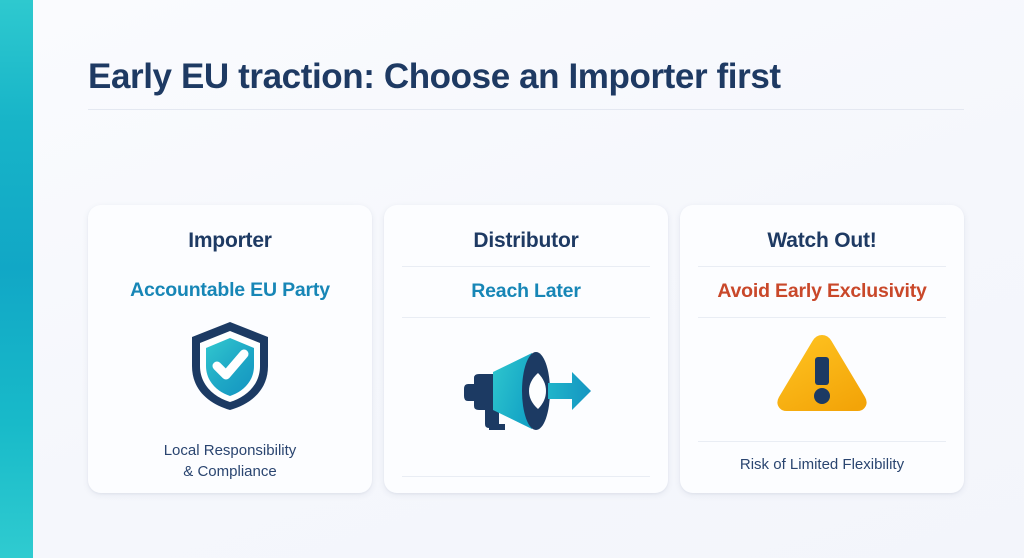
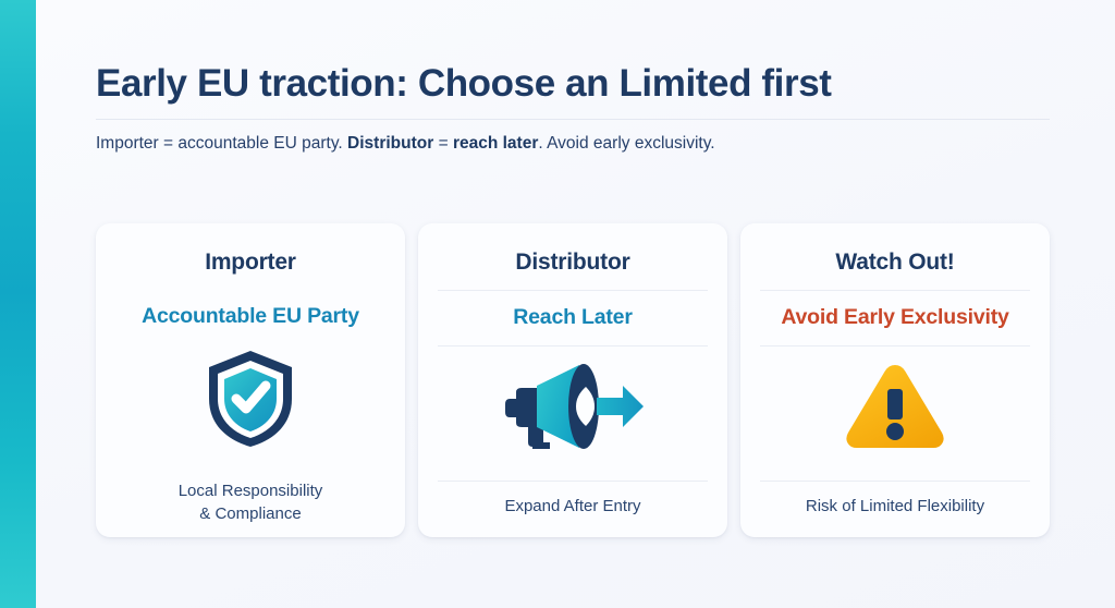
- Early EU traction: Choose an Importer first
+ Early EU traction: Choose an Limited first
+ Importer = accountable EU party. Distributor = reach later. Avoid early exclusivity.
  Importer
  Accountable EU Party
  Local Responsibility
  & Compliance
  Distributor
  Reach Later
+ Expand After Entry
  Watch Out!
  Avoid Early Exclusivity
  Risk of Limited Flexibility
